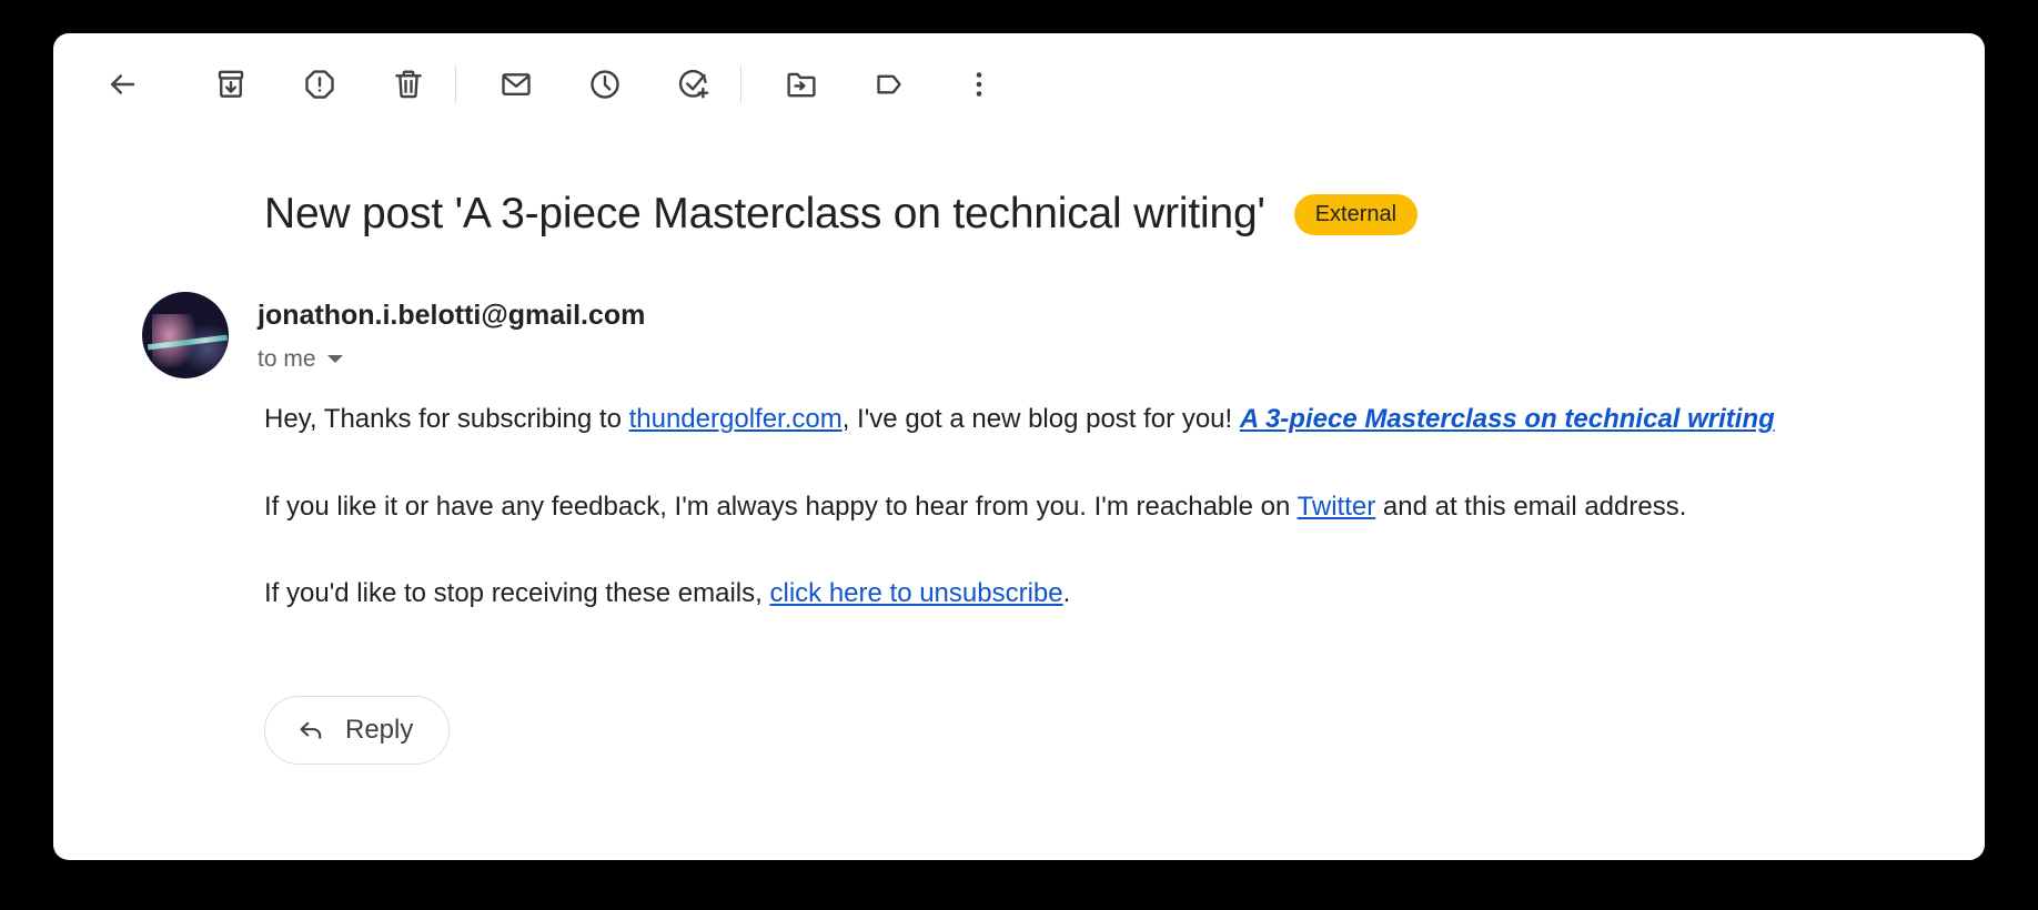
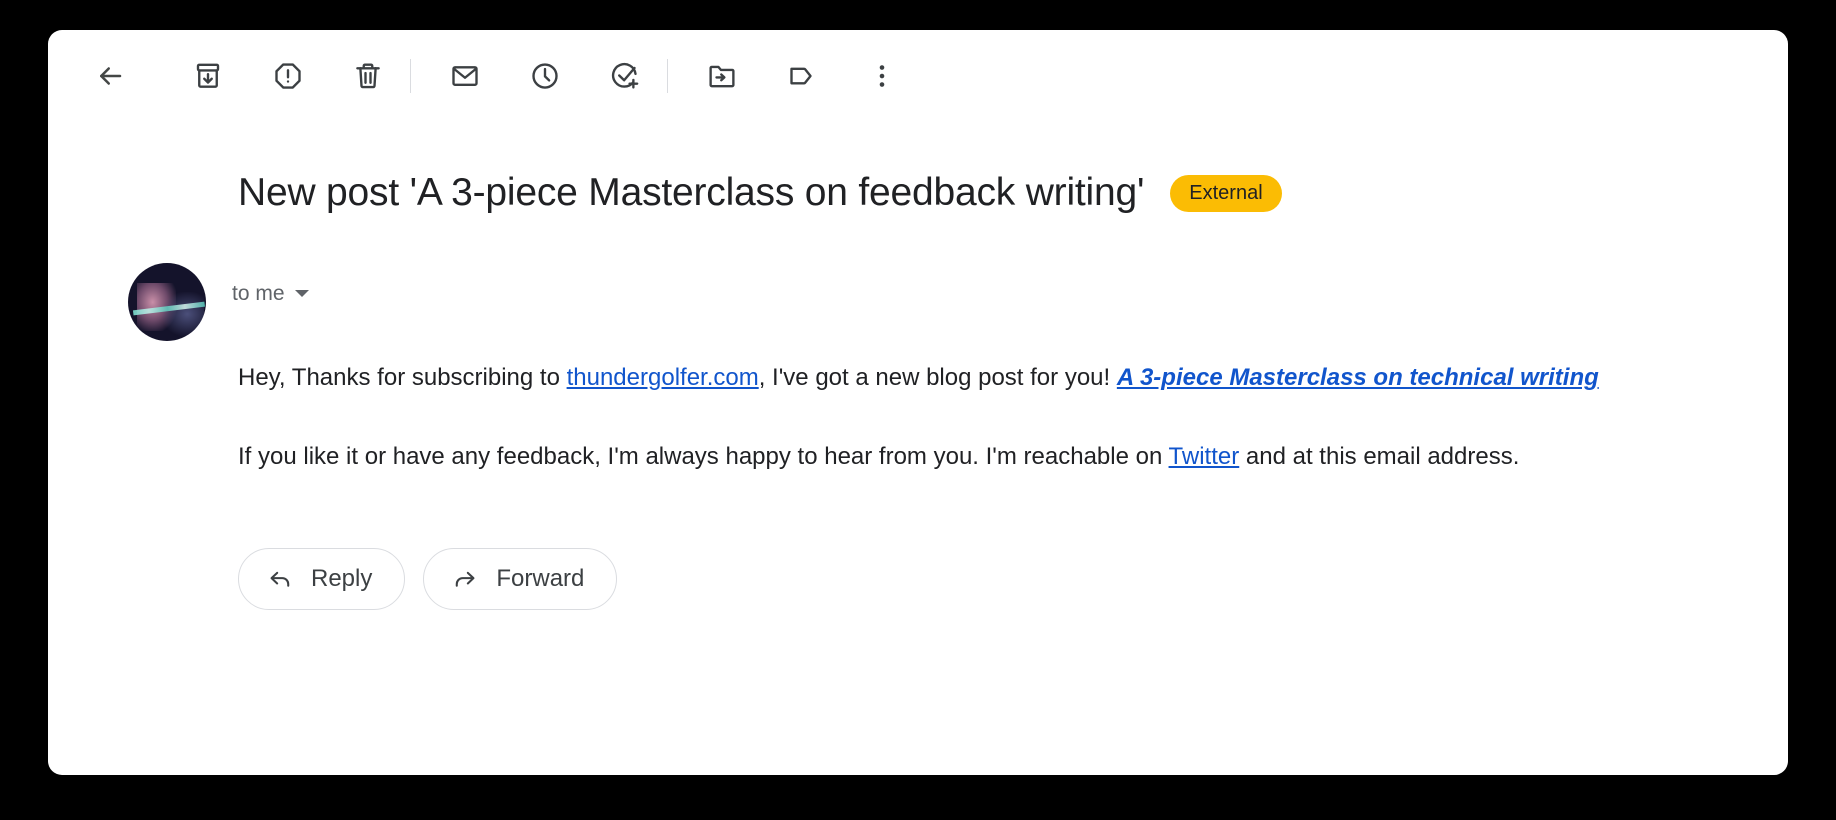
- New post 'A 3-piece Masterclass on technical writing'
+ New post 'A 3-piece Masterclass on feedback writing'
  External
- jonathon.i.belotti@gmail.com
  to me
  Hey, Thanks for subscribing to thundergolfer.com, I've got a new blog post for you! A 3-piece Masterclass on technical writing
  If you like it or have any feedback, I'm always happy to hear from you. I'm reachable on Twitter and at this email address.
- If you'd like to stop receiving these emails, click here to unsubscribe.
  Reply
+ Forward
